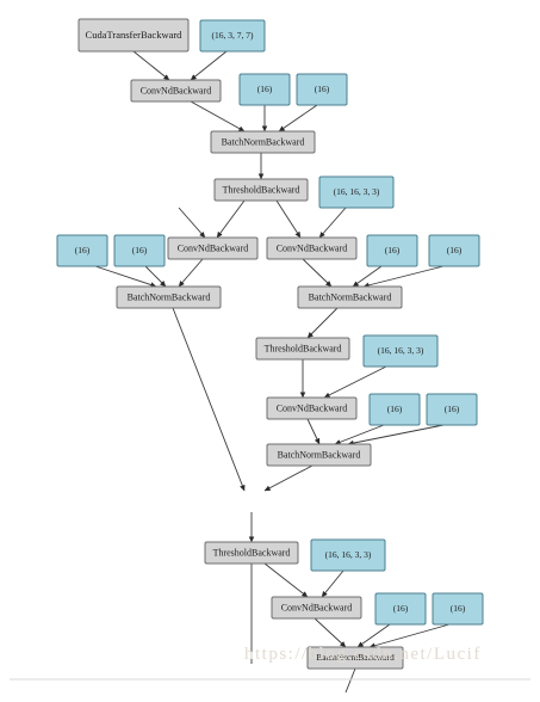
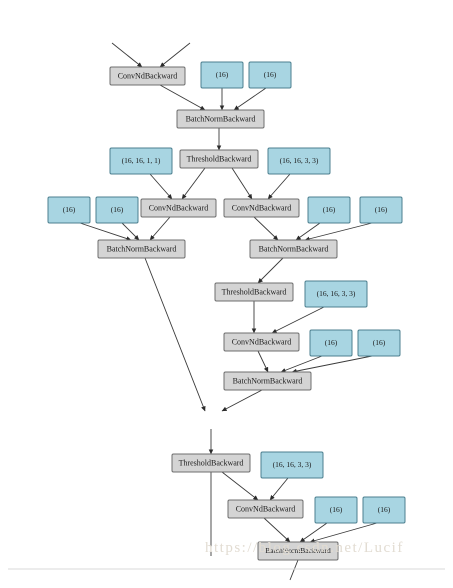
- CudaTransferBackward
- (16, 3, 7, 7)
  ConvNdBackward
  (16)
  (16)
  BatchNormBackward
+ (16, 16, 1, 1)
  ThresholdBackward
  (16, 16, 3, 3)
  (16)
  (16)
  ConvNdBackward
  ConvNdBackward
  (16)
  (16)
  BatchNormBackward
  BatchNormBackward
  ThresholdBackward
  (16, 16, 3, 3)
  ConvNdBackward
  (16)
  (16)
  BatchNormBackward
  ThresholdBackward
  (16, 16, 3, 3)
  ConvNdBackward
  (16)
  (16)
  BatchNormBackward
  https://blog.csdn.net/Lucif
